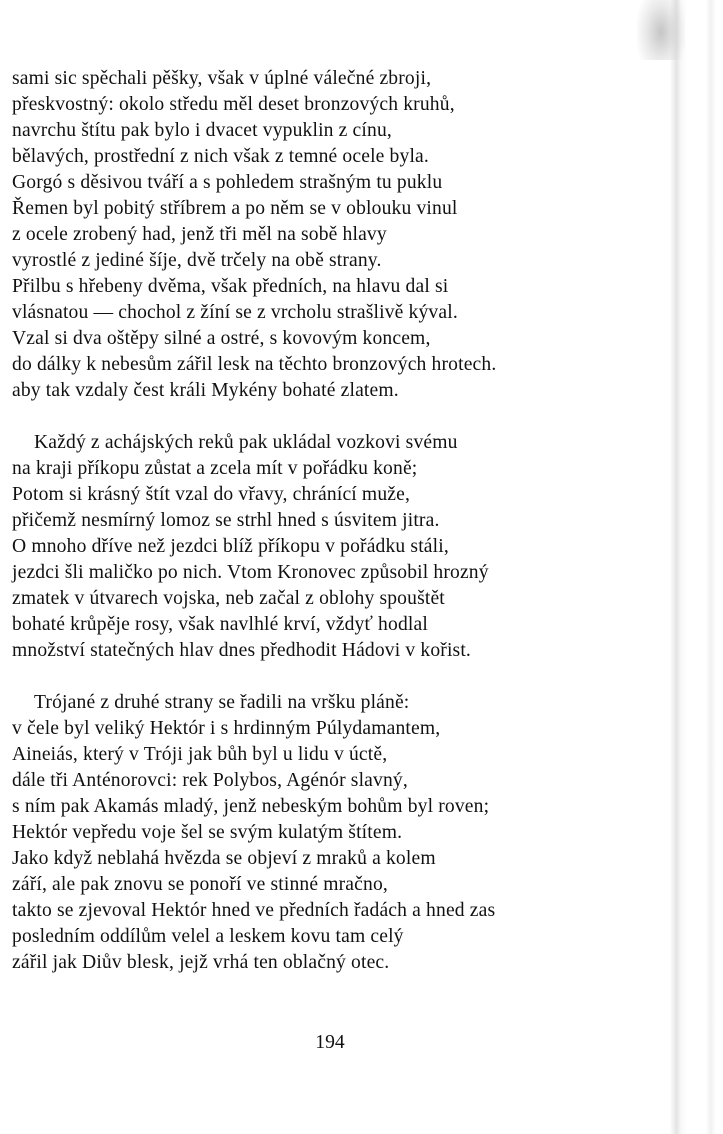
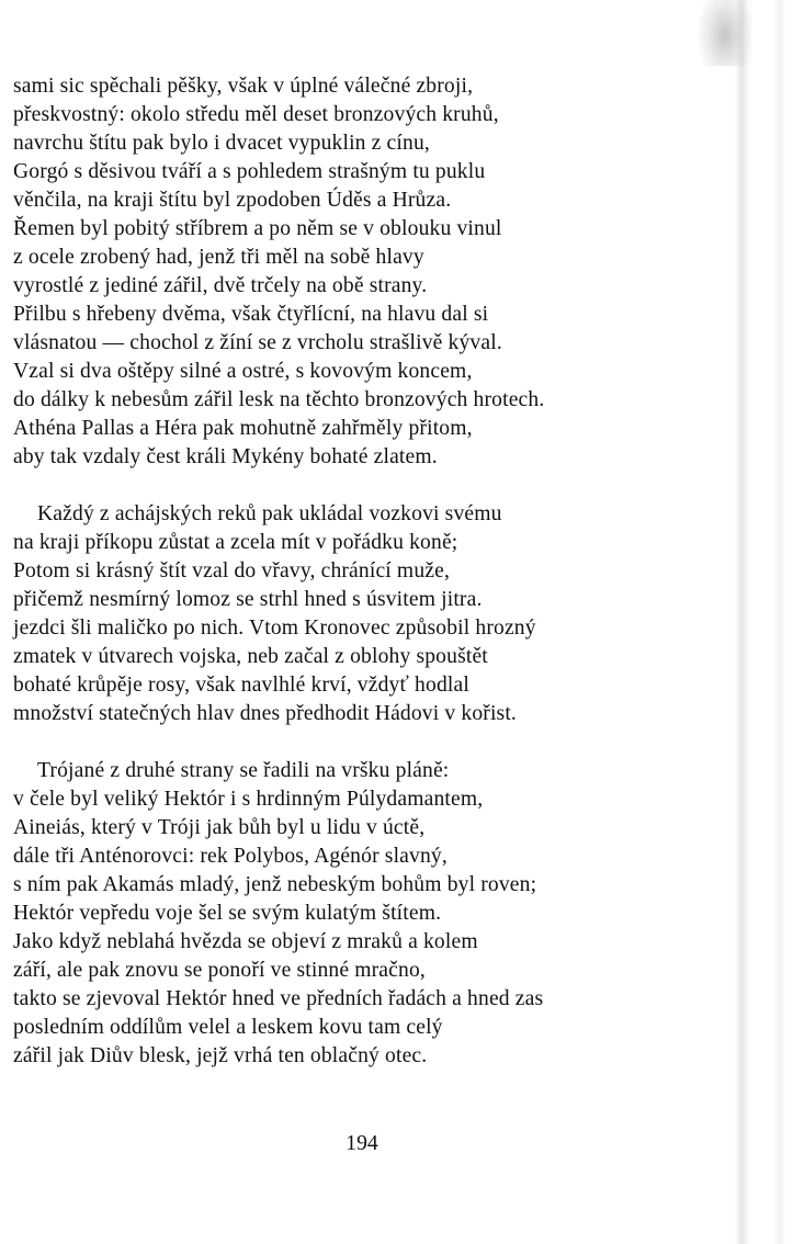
  sami sic spěchali pěšky, však v úplné válečné zbroji,
  přeskvostný: okolo středu měl deset bronzových kruhů,
  navrchu štítu pak bylo i dvacet vypuklin z cínu,
- bělavých, prostřední z nich však z temné ocele byla.
  Gorgó s děsivou tváří a s pohledem strašným tu puklu
+ věnčila, na kraji štítu byl zpodoben Úděs a Hrůza.
  Řemen byl pobitý stříbrem a po něm se v oblouku vinul
  z ocele zrobený had, jenž tři měl na sobě hlavy
- vyrostlé z jediné šíje, dvě trčely na obě strany.
+ vyrostlé z jediné zářil, dvě trčely na obě strany.
- Přilbu s hřebeny dvěma, však předních, na hlavu dal si
+ Přilbu s hřebeny dvěma, však čtyřlícní, na hlavu dal si
  vlásnatou — chochol z žíní se z vrcholu strašlivě kýval.
  Vzal si dva oštěpy silné a ostré, s kovovým koncem,
  do dálky k nebesům zářil lesk na těchto bronzových hrotech.
+ Athéna Pallas a Héra pak mohutně zahřměly přitom,
  aby tak vzdaly čest králi Mykény bohaté zlatem.
  Každý z achájských reků pak ukládal vozkovi svému
  na kraji příkopu zůstat a zcela mít v pořádku koně;
  Potom si krásný štít vzal do vřavy, chránící muže,
  přičemž nesmírný lomoz se strhl hned s úsvitem jitra.
- O mnoho dříve než jezdci blíž příkopu v pořádku stáli,
  jezdci šli maličko po nich. Vtom Kronovec způsobil hrozný
  zmatek v útvarech vojska, neb začal z oblohy spouštět
  bohaté krůpěje rosy, však navlhlé krví, vždyť hodlal
  množství statečných hlav dnes předhodit Hádovi v kořist.
  Trójané z druhé strany se řadili na vršku pláně:
  v čele byl veliký Hektór i s hrdinným Púlydamantem,
  Aineiás, který v Tróji jak bůh byl u lidu v úctě,
  dále tři Anténorovci: rek Polybos, Agénór slavný,
  s ním pak Akamás mladý, jenž nebeským bohům byl roven;
  Hektór vepředu voje šel se svým kulatým štítem.
  Jako když neblahá hvězda se objeví z mraků a kolem
  září, ale pak znovu se ponoří ve stinné mračno,
  takto se zjevoval Hektór hned ve předních řadách a hned zas
  posledním oddílům velel a leskem kovu tam celý
  zářil jak Diův blesk, jejž vrhá ten oblačný otec.
  194
